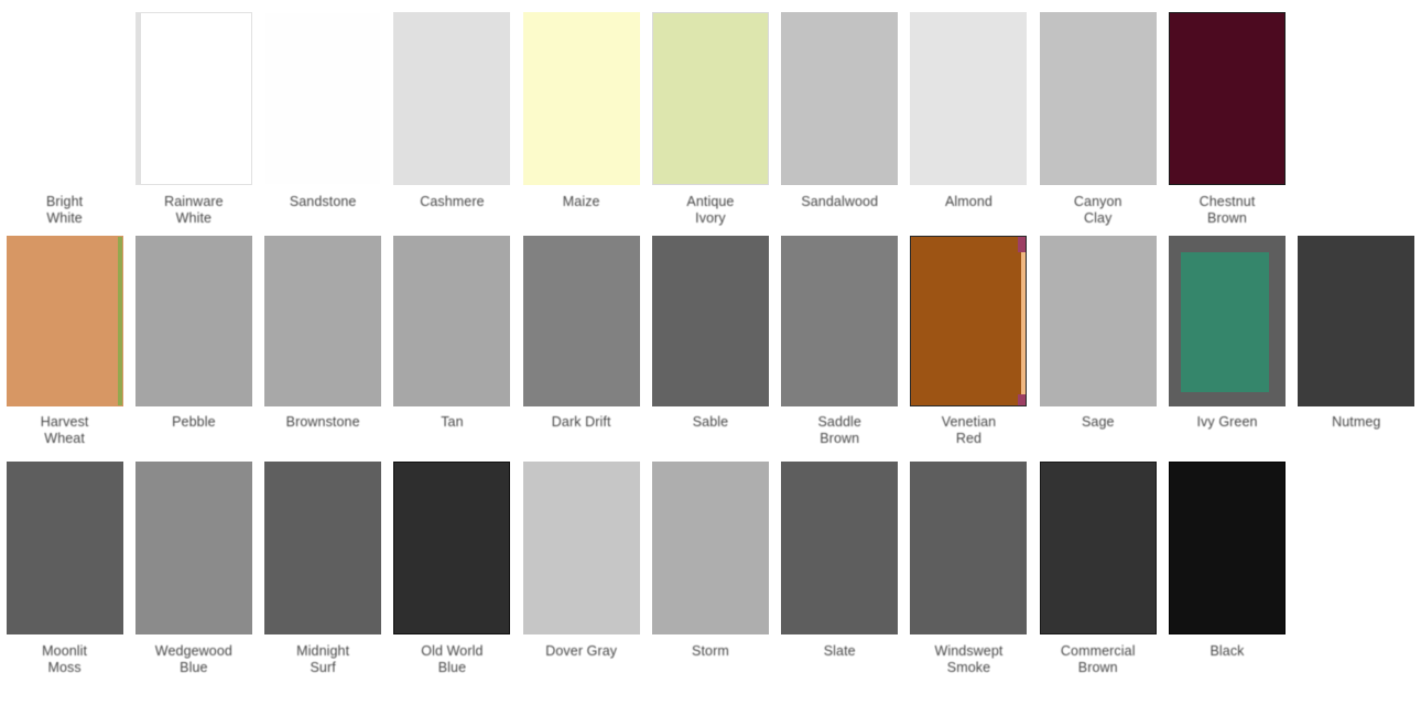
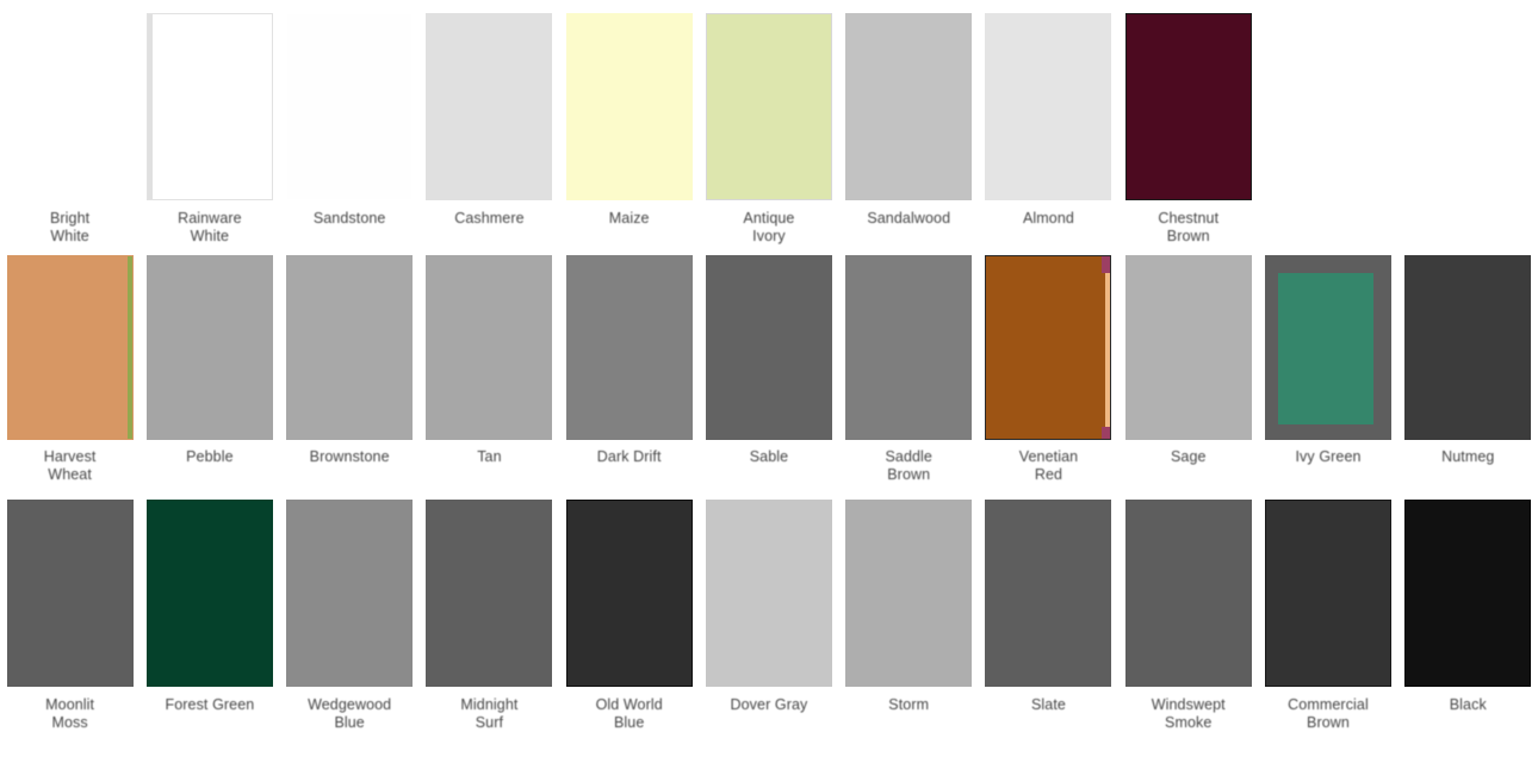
  Bright
  White
  Rainware
  White
  Sandstone
  Cashmere
  Maize
  Antique
  Ivory
  Sandalwood
  Almond
- Canyon
- Clay
  Chestnut
  Brown
  Harvest
  Wheat
  Pebble
  Brownstone
  Tan
  Dark Drift
  Sable
  Saddle
  Brown
  Venetian
  Red
  Sage
  Ivy Green
  Nutmeg
  Moonlit
  Moss
+ Forest Green
  Wedgewood
  Blue
  Midnight
  Surf
  Old World
  Blue
  Dover Gray
  Storm
  Slate
  Windswept
  Smoke
  Commercial
  Brown
  Black
